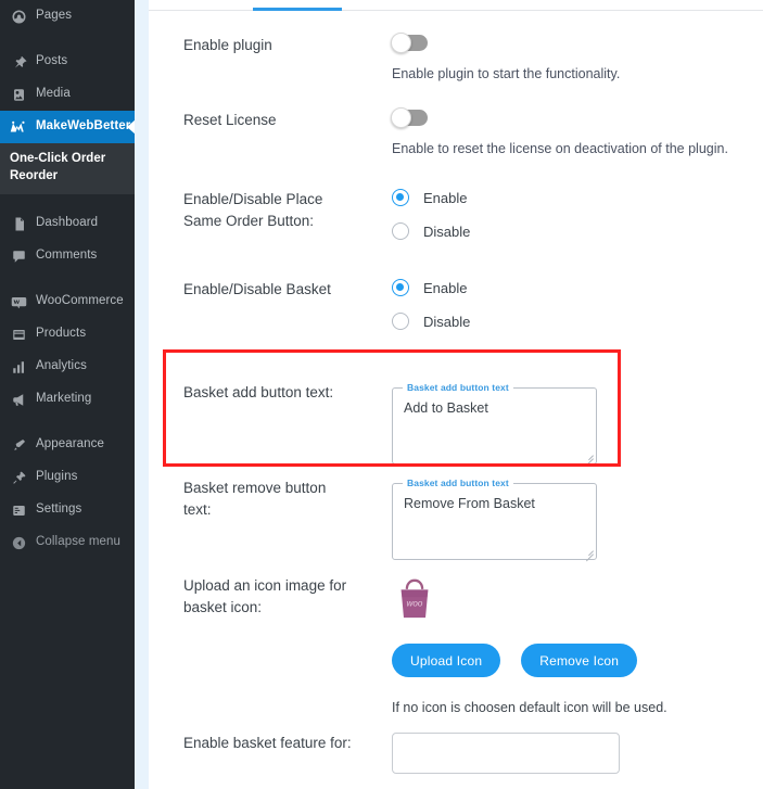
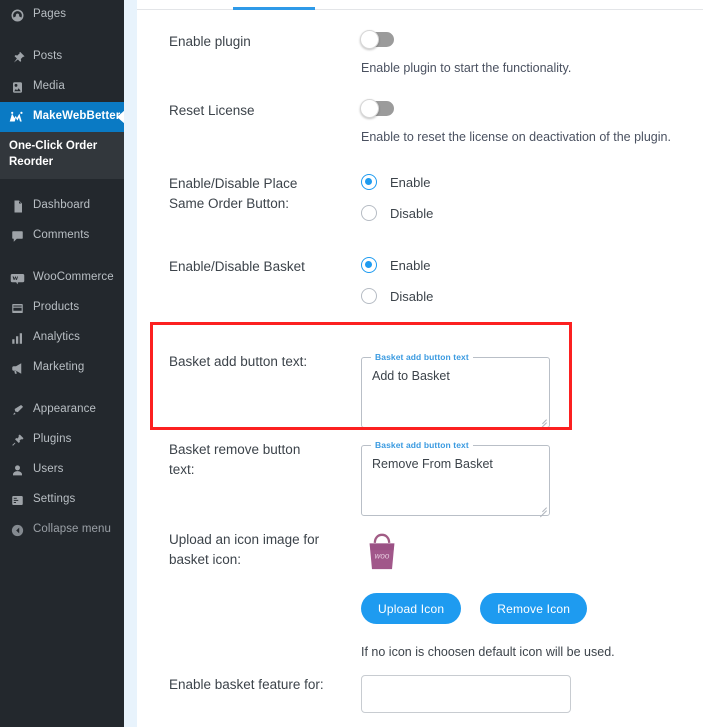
  Pages
  Posts
  Media
  MakeWebBetter
  One-Click Order Reorder
  Dashboard
  Comments
  WooCommerce
  Products
  Analytics
  Marketing
  Appearance
  Plugins
+ Users
  Settings
  Collapse menu
  Enable plugin
  Enable plugin to start the functionality.
  Reset License
  Enable to reset the license on deactivation of the plugin.
  Enable/Disable Place Same Order Button:
  Enable
  Disable
  Enable/Disable Basket
  Enable
  Disable
  Basket add button text:
  Basket add button text
  Add to Basket
  Basket remove button text:
  Basket add button text
  Remove From Basket
  Upload an icon image for basket icon:
  woo
  Upload Icon
  Remove Icon
  If no icon is choosen default icon will be used.
  Enable basket feature for:
